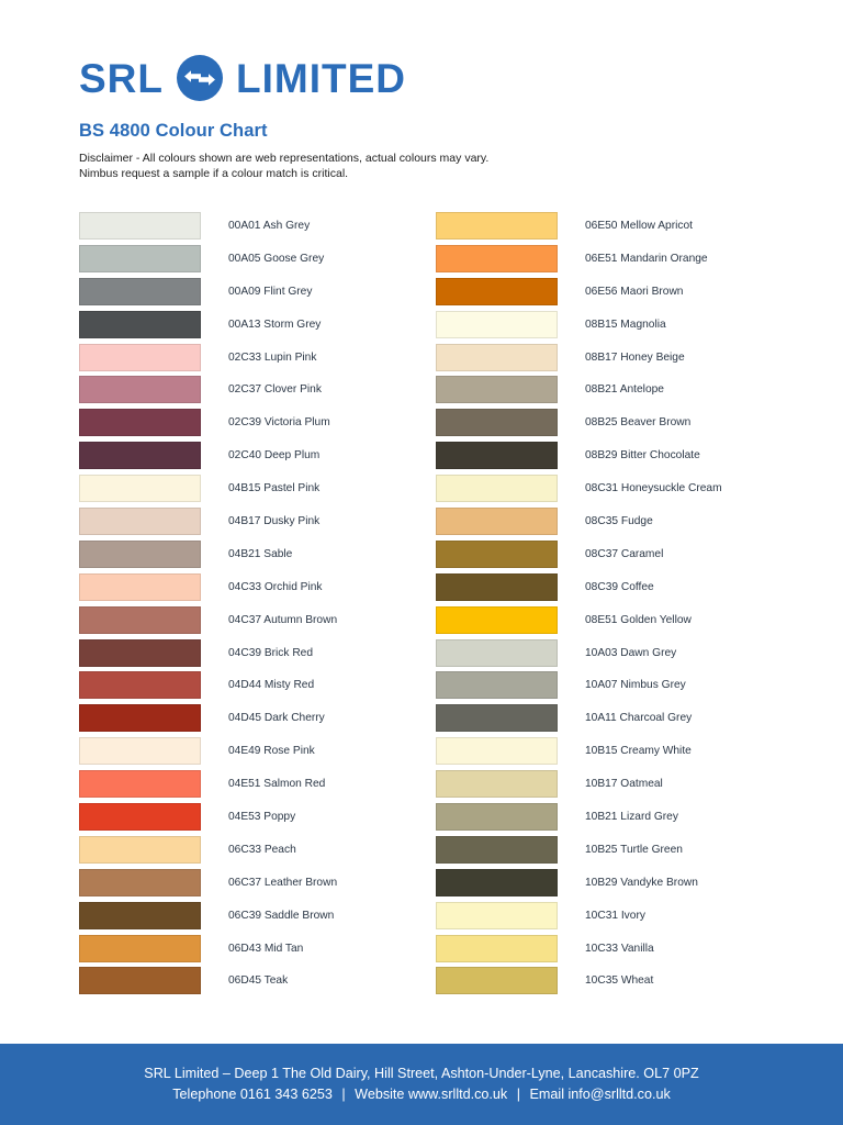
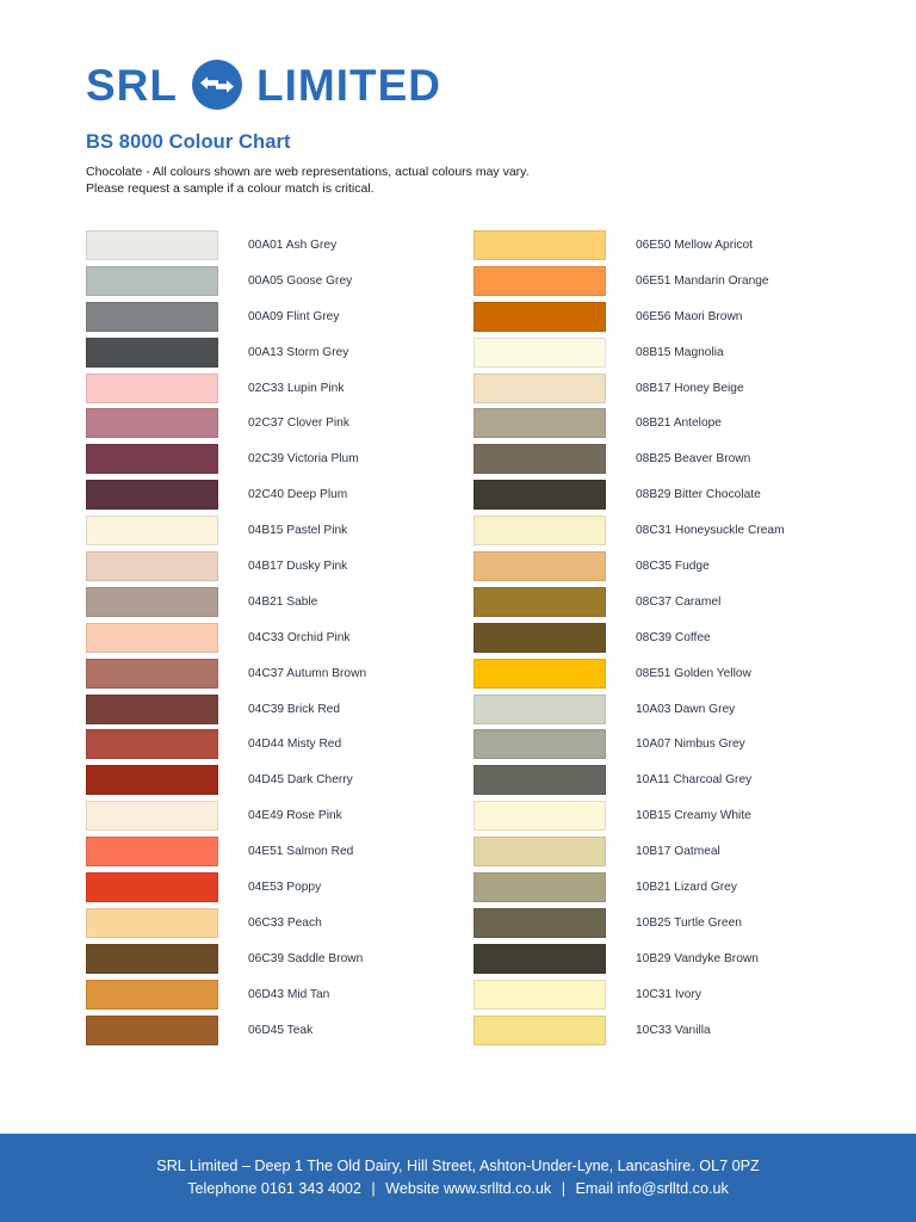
  SRL
  LIMITED
- BS 4800 Colour Chart
+ BS 8000 Colour Chart
- Disclaimer - All colours shown are web representations, actual colours may vary.
+ Chocolate - All colours shown are web representations, actual colours may vary.
- Nimbus request a sample if a colour match is critical.
+ Please request a sample if a colour match is critical.
  00A01 Ash Grey
  00A05 Goose Grey
  00A09 Flint Grey
  00A13 Storm Grey
  02C33 Lupin Pink
  02C37 Clover Pink
  02C39 Victoria Plum
  02C40 Deep Plum
  04B15 Pastel Pink
  04B17 Dusky Pink
  04B21 Sable
  04C33 Orchid Pink
  04C37 Autumn Brown
  04C39 Brick Red
  04D44 Misty Red
  04D45 Dark Cherry
  04E49 Rose Pink
  04E51 Salmon Red
  04E53 Poppy
  06C33 Peach
- 06C37 Leather Brown
  06C39 Saddle Brown
  06D43 Mid Tan
  06D45 Teak
  06E50 Mellow Apricot
  06E51 Mandarin Orange
  06E56 Maori Brown
  08B15 Magnolia
  08B17 Honey Beige
  08B21 Antelope
  08B25 Beaver Brown
  08B29 Bitter Chocolate
  08C31 Honeysuckle Cream
  08C35 Fudge
  08C37 Caramel
  08C39 Coffee
  08E51 Golden Yellow
  10A03 Dawn Grey
  10A07 Nimbus Grey
  10A11 Charcoal Grey
  10B15 Creamy White
  10B17 Oatmeal
  10B21 Lizard Grey
  10B25 Turtle Green
  10B29 Vandyke Brown
  10C31 Ivory
  10C33 Vanilla
- 10C35 Wheat
  SRL Limited – Deep 1 The Old Dairy, Hill Street, Ashton-Under-Lyne, Lancashire. OL7 0PZ
- Telephone 0161 343 6253 | Website www.srlltd.co.uk | Email info@srlltd.co.uk
+ Telephone 0161 343 4002 | Website www.srlltd.co.uk | Email info@srlltd.co.uk
